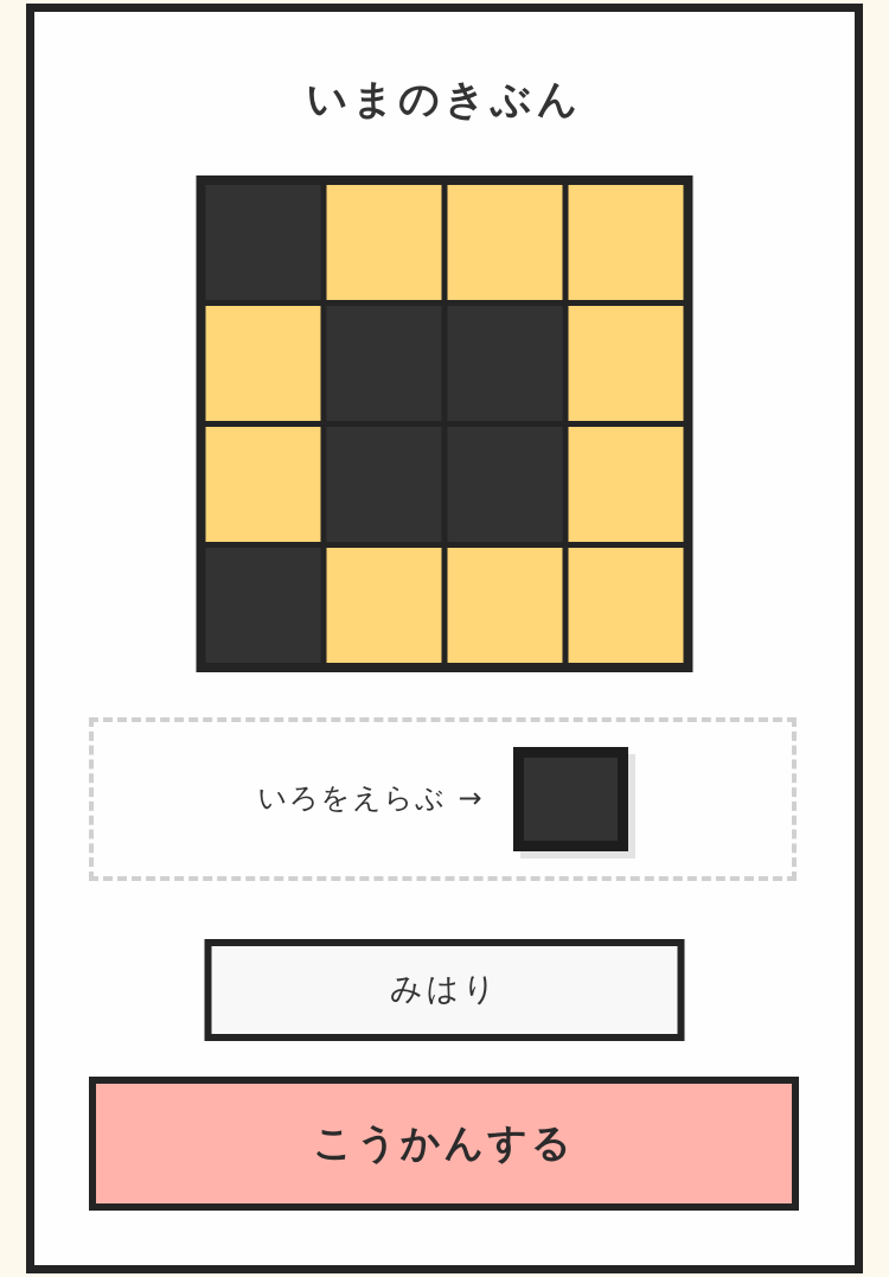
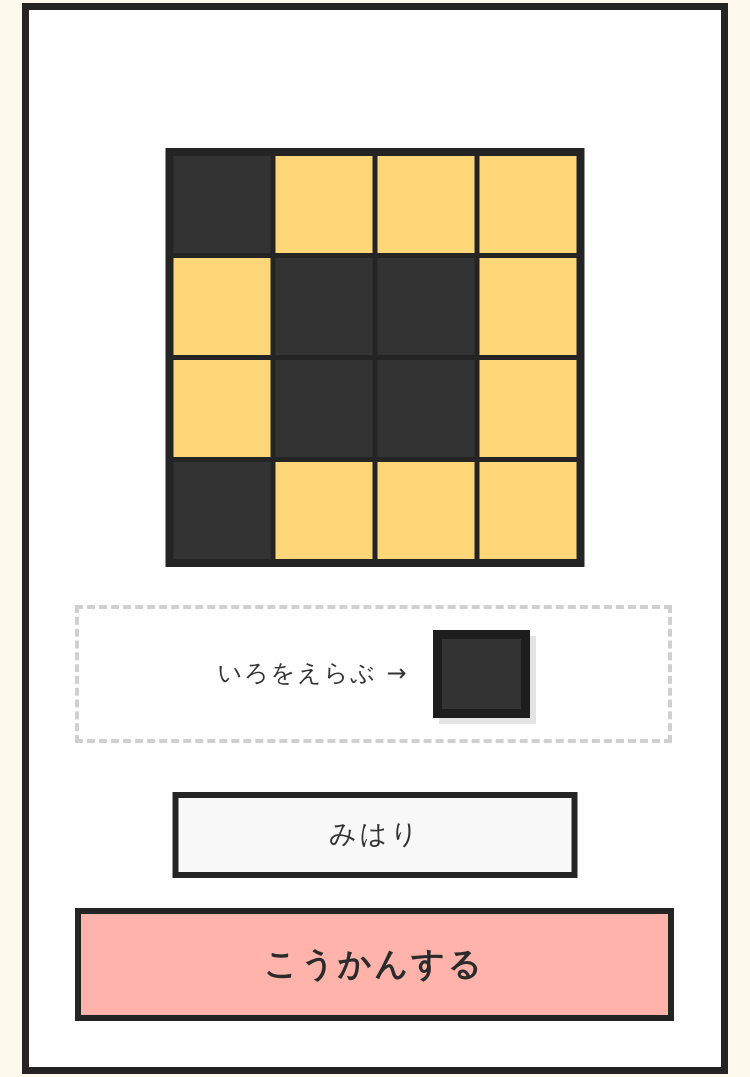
- いまのきぶん
  いろをえらぶ →
  みはり
  こうかんする
